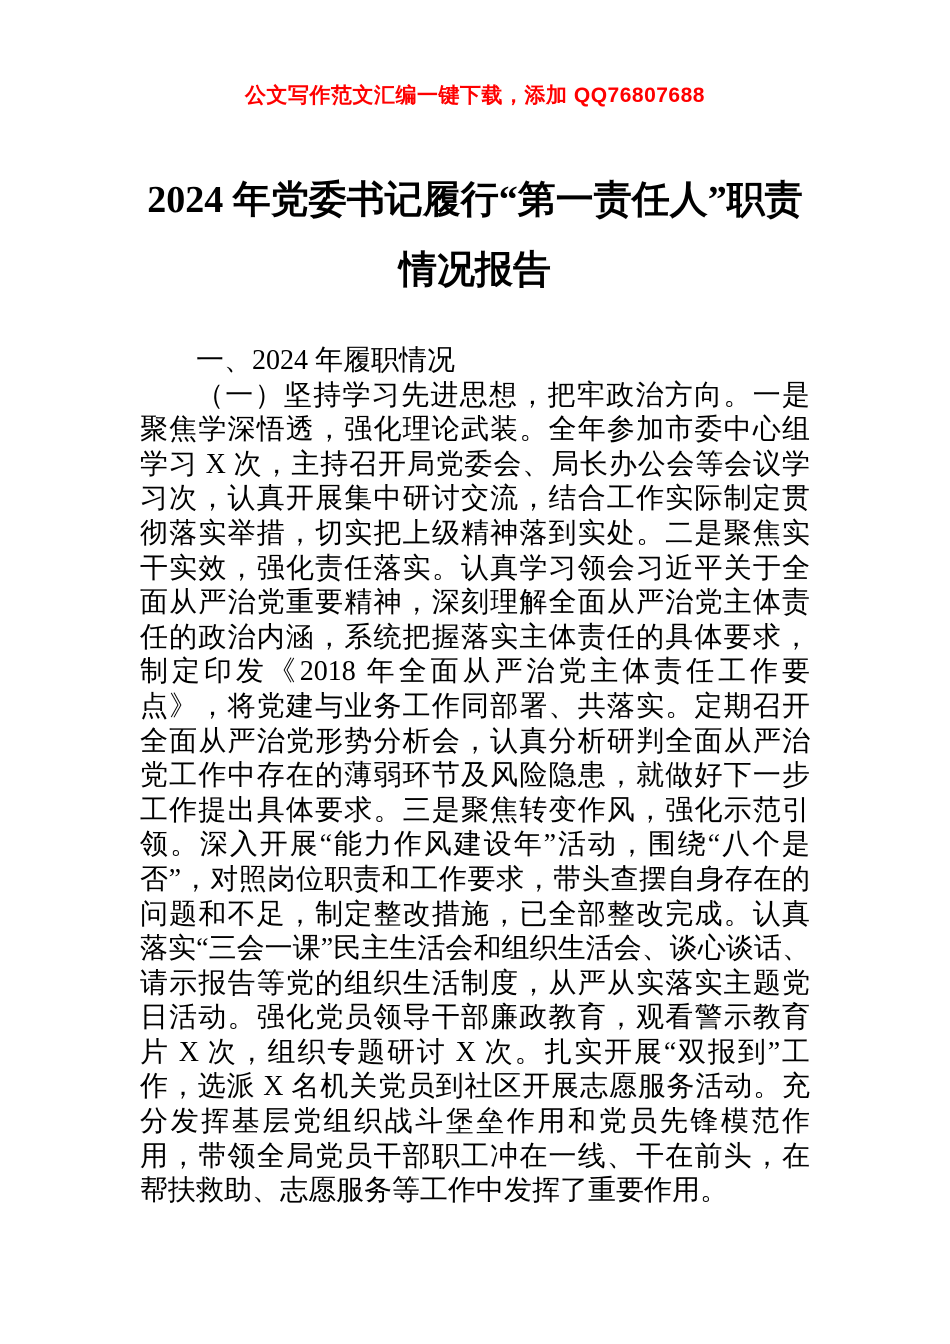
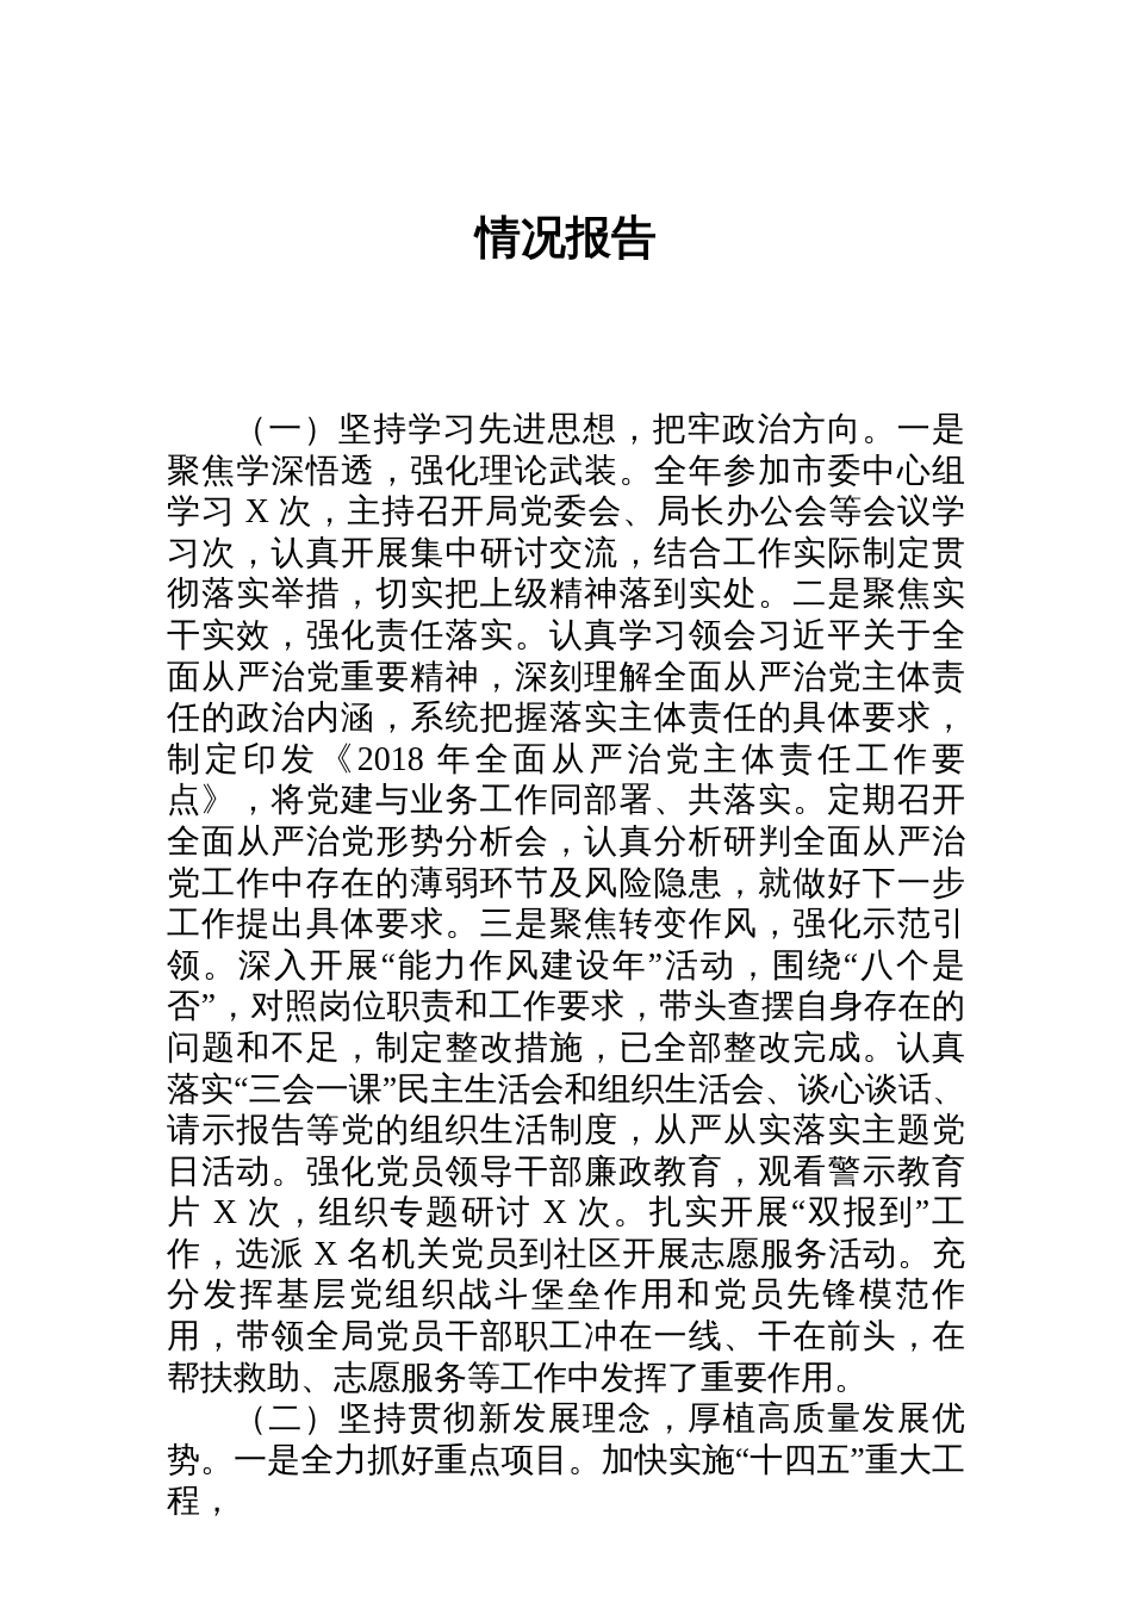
- 公文写作范文汇编一键下载，添加 QQ76807688
- 2024 年党委书记履行“第一责任人”职责
  情况报告
- 一、2024 年履职情况
  （一）坚持学习先进思想，把牢政治方向。一是聚焦学深悟透，强化理论武装。全年参加市委中心组学习 X 次，主持召开局党委会、局长办公会等会议学习次，认真开展集中研讨交流，结合工作实际制定贯彻落实举措，切实把上级精神落到实处。二是聚焦实干实效，强化责任落实。认真学习领会习近平关于全面从严治党重要精神，深刻理解全面从严治党主体责任的政治内涵，系统把握落实主体责任的具体要求，制定印发《2018 年全面从严治党主体责任工作要点》，将党建与业务工作同部署、共落实。定期召开全面从严治党形势分析会，认真分析研判全面从严治党工作中存在的薄弱环节及风险隐患，就做好下一步工作提出具体要求。三是聚焦转变作风，强化示范引领。深入开展“能力作风建设年”活动，围绕“八个是否”，对照岗位职责和工作要求，带头查摆自身存在的问题和不足，制定整改措施，已全部整改完成。认真落实“三会一课”民主生活会和组织生活会、谈心谈话、请示报告等党的组织生活制度，从严从实落实主题党日活动。强化党员领导干部廉政教育，观看警示教育片 X 次，组织专题研讨 X 次。扎实开展“双报到”工作，选派 X 名机关党员到社区开展志愿服务活动。充分发挥基层党组织战斗堡垒作用和党员先锋模范作用，带领全局党员干部职工冲在一线、干在前头，在帮扶救助、志愿服务等工作中发挥了重要作用。
+ （二）坚持贯彻新发展理念，厚植高质量发展优势。一是全力抓好重点项目。加快实施“十四五”重大工程，
